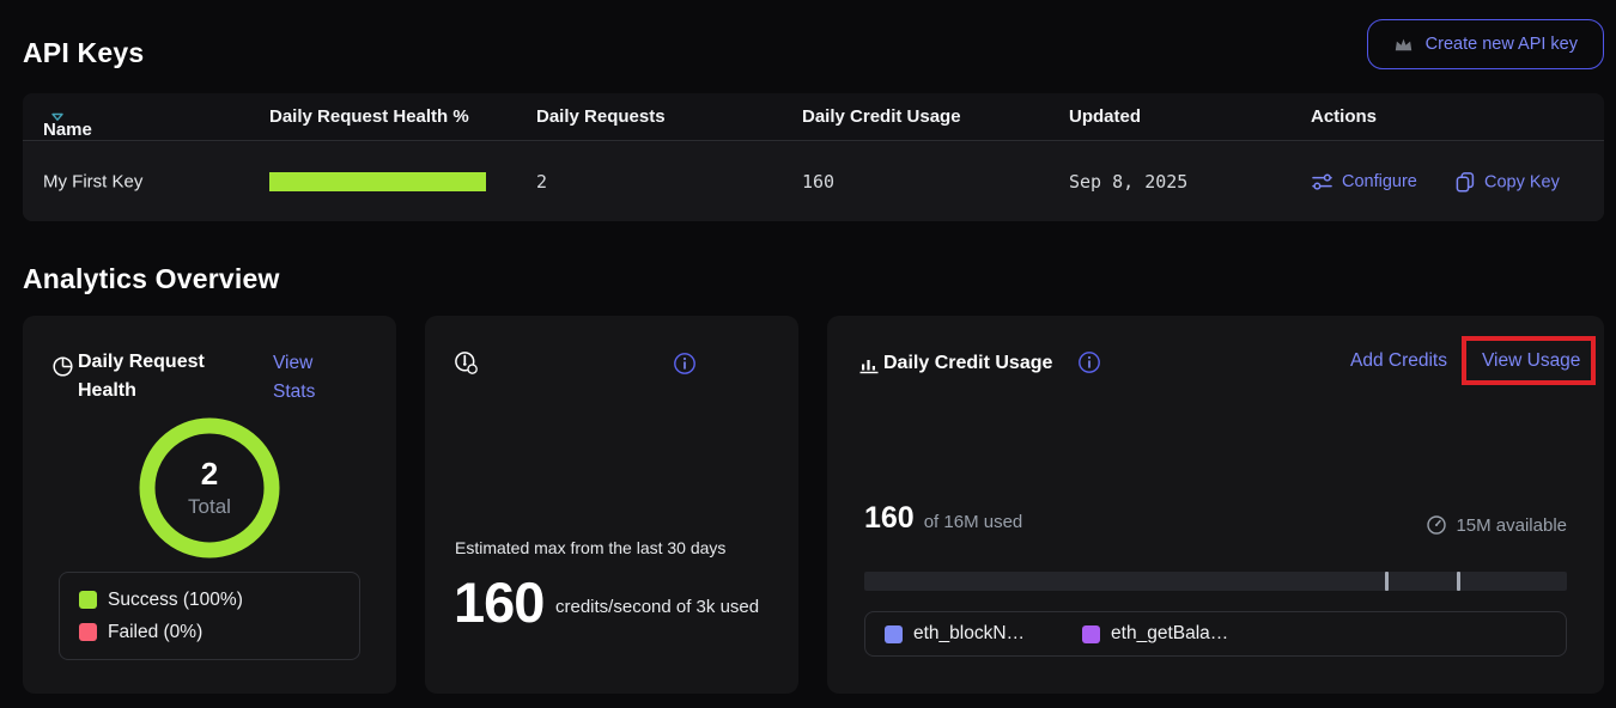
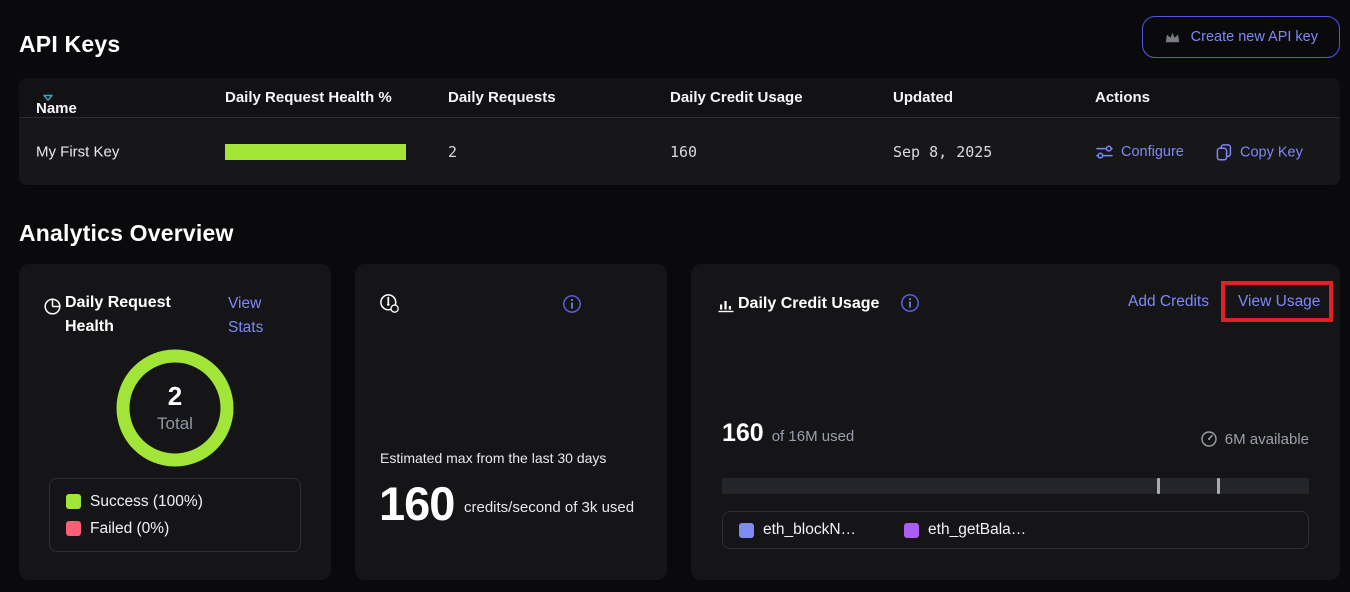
  API Keys
  Create new API key
  Name
  Daily Request Health %
  Daily Requests
  Daily Credit Usage
  Updated
  Actions
  My First Key
  2
  160
  Sep 8, 2025
  Configure
  Copy Key
  Analytics Overview
  Daily Request Health
  View Stats
  2
  Total
  Success (100%)
  Failed (0%)
  Estimated max from the last 30 days
  160
  credits/second of 3k used
  Daily Credit Usage
  Add Credits
  View Usage
  160
  of 16M used
- 15M available
+ 6M available
  eth_blockN…
  eth_getBala…
